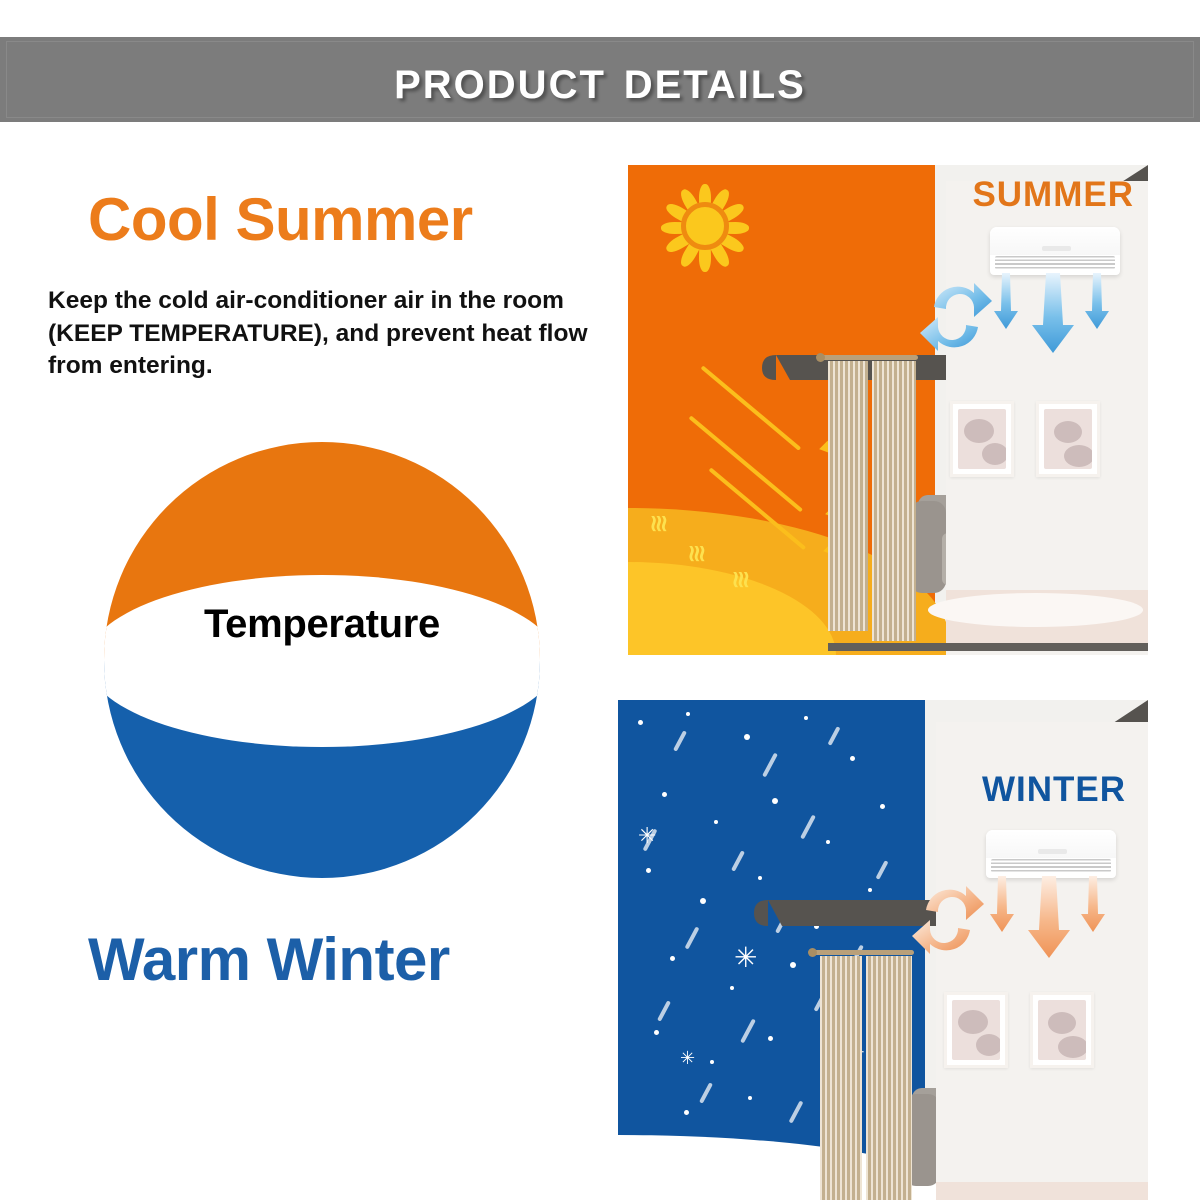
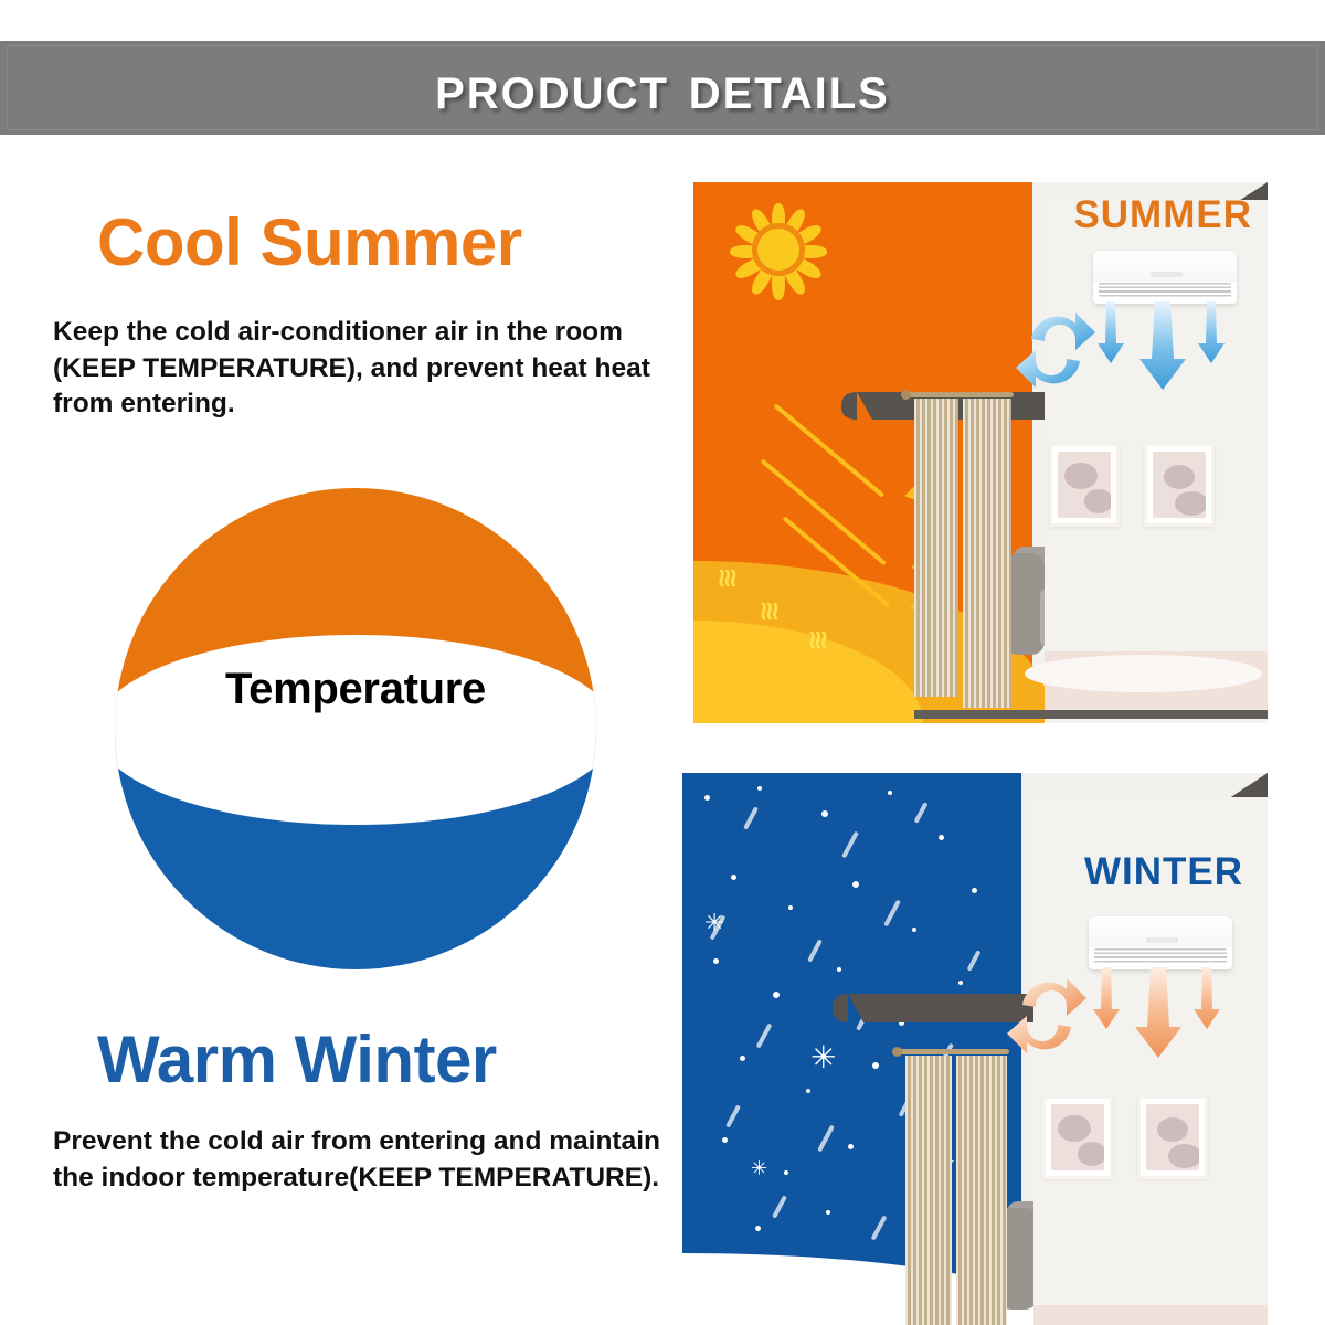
  product details
  Cool Summer
- Keep the cold air-conditioner air in the room (KEEP TEMPERATURE), and prevent heat flow from entering.
+ Keep the cold air-conditioner air in the room (KEEP TEMPERATURE), and prevent heat heat from entering.
  Temperature
  Warm Winter
+ Prevent the cold air from entering and maintain the indoor temperature(KEEP TEMPERATURE).
  SUMMER
  ✳
  ✳
  ✳
  WINTER
